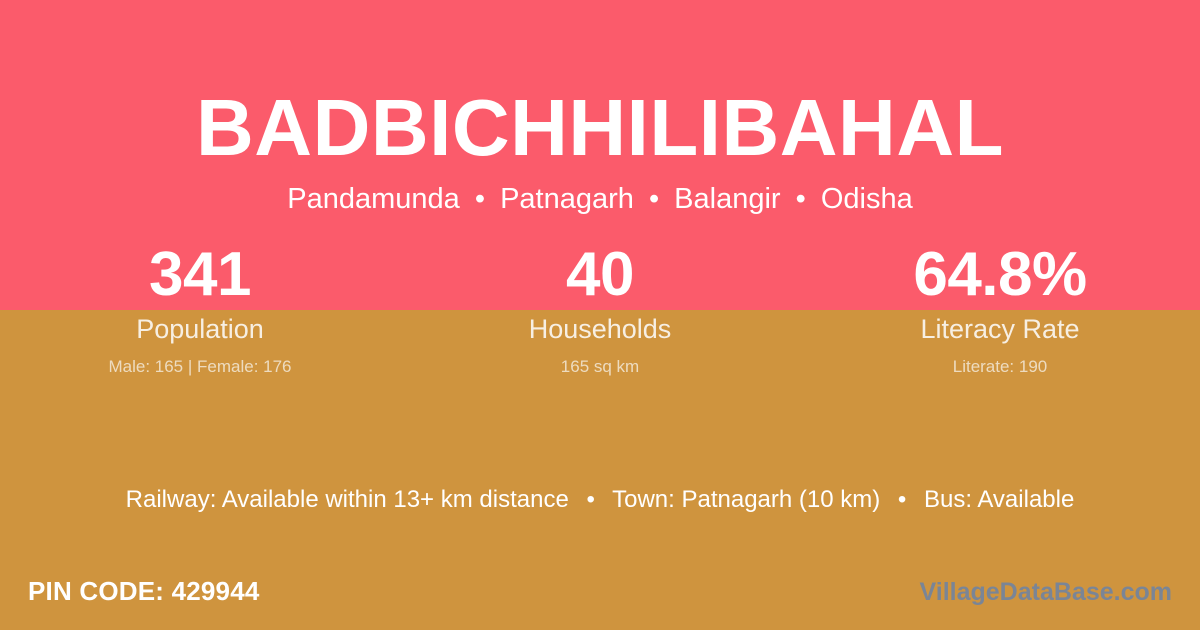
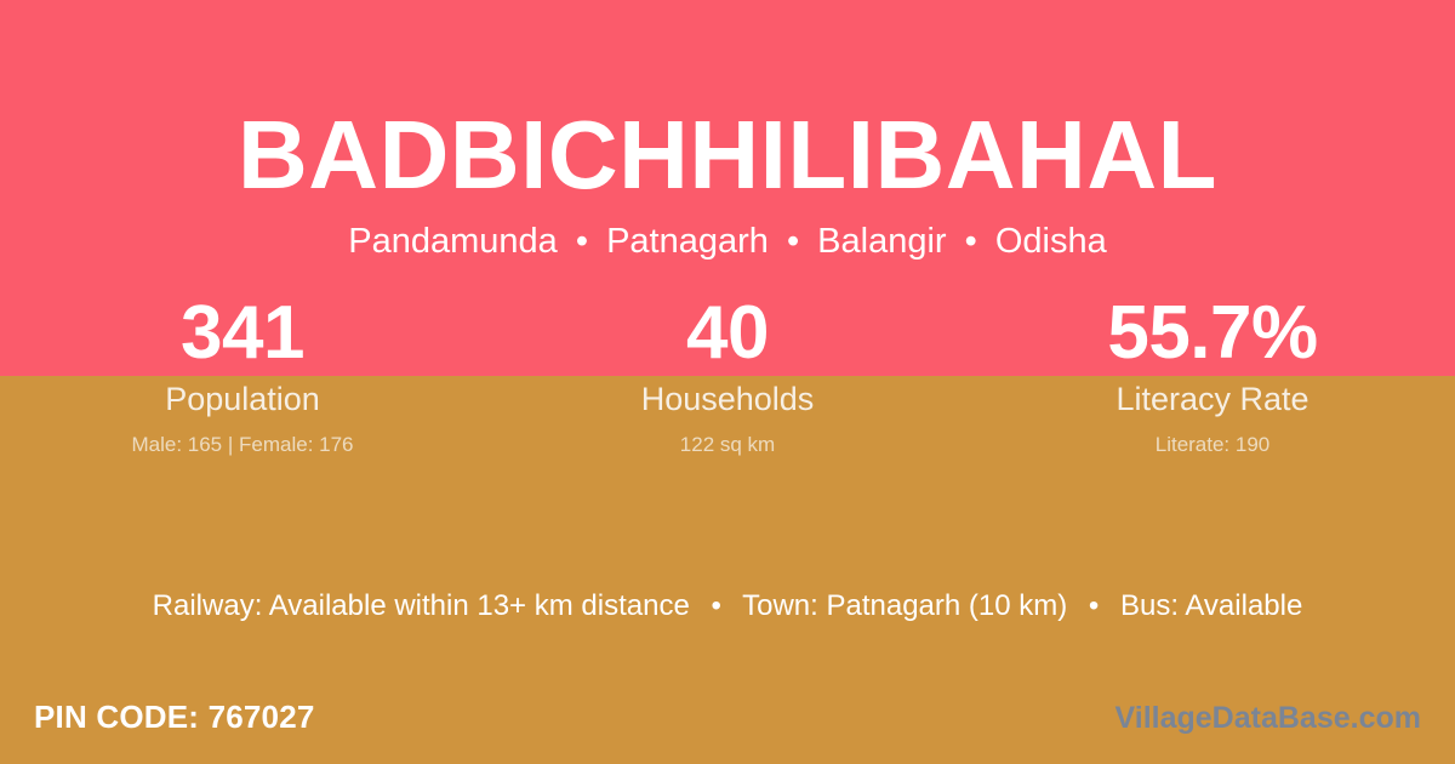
  BADBICHHILIBAHAL
  Pandamunda • Patnagarh • Balangir • Odisha
  341
  Population
  Male: 165 | Female: 176
  40
  Households
- 165 sq km
+ 122 sq km
- 64.8%
+ 55.7%
  Literacy Rate
  Literate: 190
  Railway: Available within 13+ km distance • Town: Patnagarh (10 km) • Bus: Available
- PIN CODE: 429944
+ PIN CODE: 767027
  VillageDataBase.com
